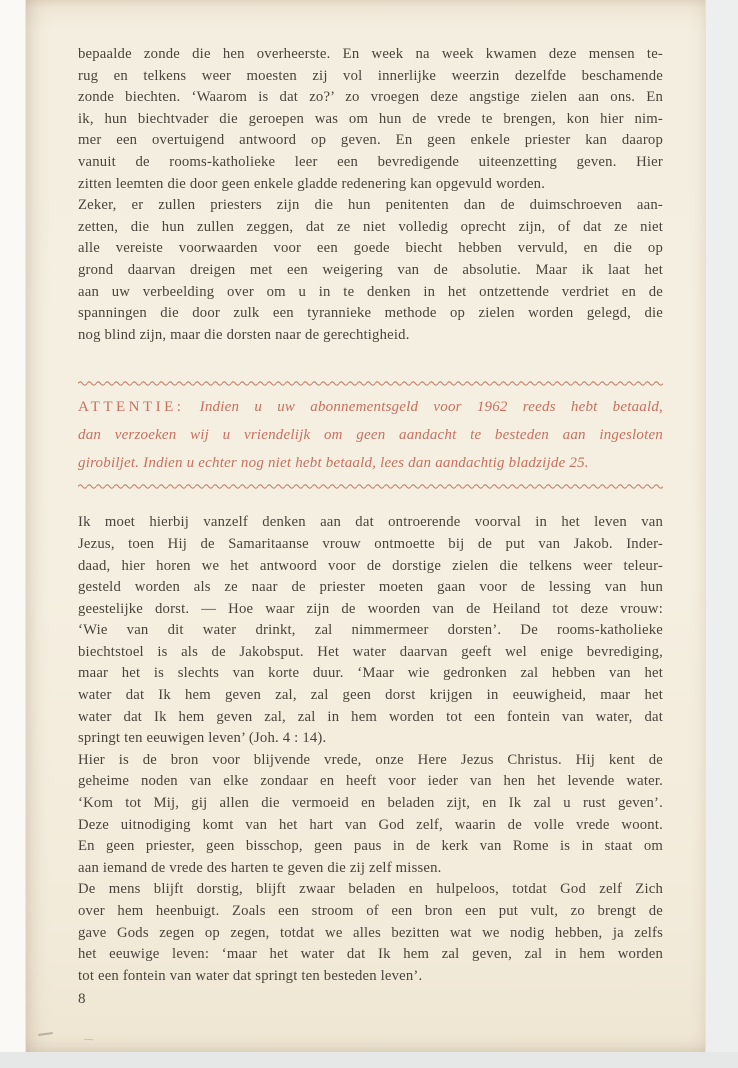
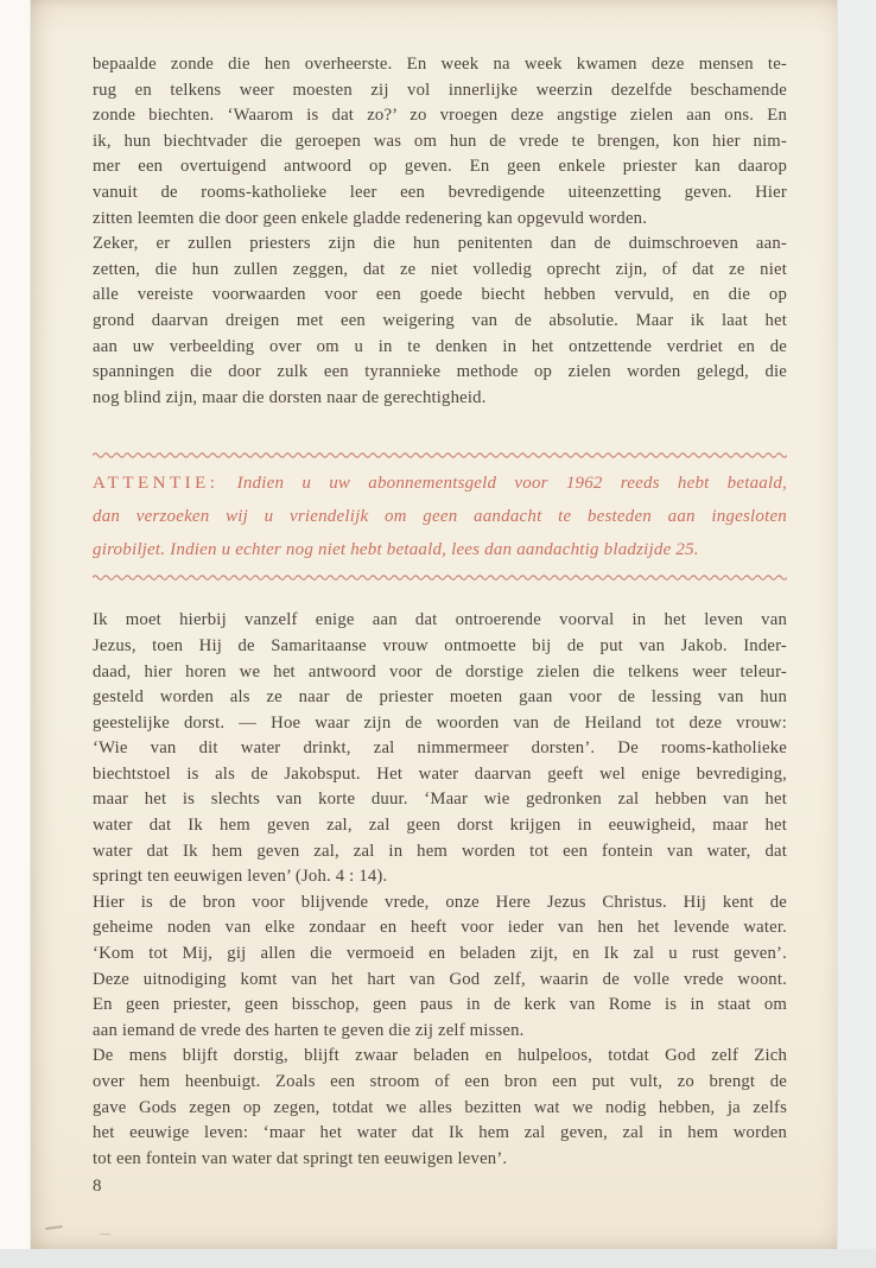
  bepaalde zonde die hen overheerste. En week na week kwamen deze mensen te-
  rug en telkens weer moesten zij vol innerlijke weerzin dezelfde beschamende
  zonde biechten. ‘Waarom is dat zo?’ zo vroegen deze angstige zielen aan ons. En
  ik, hun biechtvader die geroepen was om hun de vrede te brengen, kon hier nim-
  mer een overtuigend antwoord op geven. En geen enkele priester kan daarop
  vanuit de rooms-katholieke leer een bevredigende uiteenzetting geven. Hier
  zitten leemten die door geen enkele gladde redenering kan opgevuld worden.
  Zeker, er zullen priesters zijn die hun penitenten dan de duimschroeven aan-
  zetten, die hun zullen zeggen, dat ze niet volledig oprecht zijn, of dat ze niet
  alle vereiste voorwaarden voor een goede biecht hebben vervuld, en die op
  grond daarvan dreigen met een weigering van de absolutie. Maar ik laat het
  aan uw verbeelding over om u in te denken in het ontzettende verdriet en de
  spanningen die door zulk een tyrannieke methode op zielen worden gelegd, die
  nog blind zijn, maar die dorsten naar de gerechtigheid.
  ATTENTIE: Indien u uw abonnementsgeld voor 1962 reeds hebt betaald,
  dan verzoeken wij u vriendelijk om geen aandacht te besteden aan ingesloten
  girobiljet. Indien u echter nog niet hebt betaald, lees dan aandachtig bladzijde 25.
- Ik moet hierbij vanzelf denken aan dat ontroerende voorval in het leven van
+ Ik moet hierbij vanzelf enige aan dat ontroerende voorval in het leven van
  Jezus, toen Hij de Samaritaanse vrouw ontmoette bij de put van Jakob. Inder-
  daad, hier horen we het antwoord voor de dorstige zielen die telkens weer teleur-
  gesteld worden als ze naar de priester moeten gaan voor de lessing van hun
  geestelijke dorst. — Hoe waar zijn de woorden van de Heiland tot deze vrouw:
  ‘Wie van dit water drinkt, zal nimmermeer dorsten’. De rooms-katholieke
  biechtstoel is als de Jakobsput. Het water daarvan geeft wel enige bevrediging,
  maar het is slechts van korte duur. ‘Maar wie gedronken zal hebben van het
  water dat Ik hem geven zal, zal geen dorst krijgen in eeuwigheid, maar het
  water dat Ik hem geven zal, zal in hem worden tot een fontein van water, dat
  springt ten eeuwigen leven’ (Joh. 4 : 14).
  Hier is de bron voor blijvende vrede, onze Here Jezus Christus. Hij kent de
  geheime noden van elke zondaar en heeft voor ieder van hen het levende water.
  ‘Kom tot Mij, gij allen die vermoeid en beladen zijt, en Ik zal u rust geven’.
  Deze uitnodiging komt van het hart van God zelf, waarin de volle vrede woont.
  En geen priester, geen bisschop, geen paus in de kerk van Rome is in staat om
  aan iemand de vrede des harten te geven die zij zelf missen.
  De mens blijft dorstig, blijft zwaar beladen en hulpeloos, totdat God zelf Zich
  over hem heenbuigt. Zoals een stroom of een bron een put vult, zo brengt de
  gave Gods zegen op zegen, totdat we alles bezitten wat we nodig hebben, ja zelfs
  het eeuwige leven: ‘maar het water dat Ik hem zal geven, zal in hem worden
- tot een fontein van water dat springt ten besteden leven’.
+ tot een fontein van water dat springt ten eeuwigen leven’.
  8
